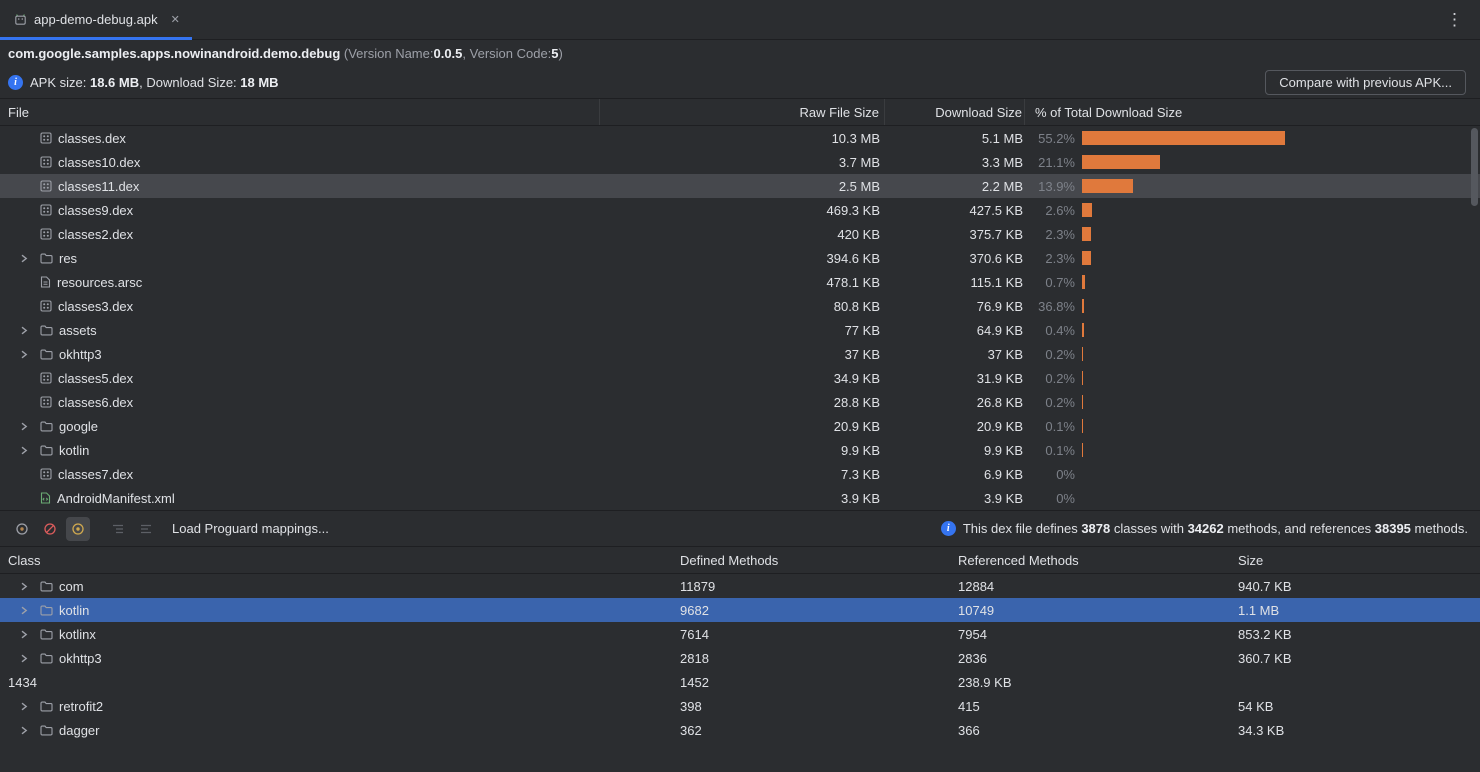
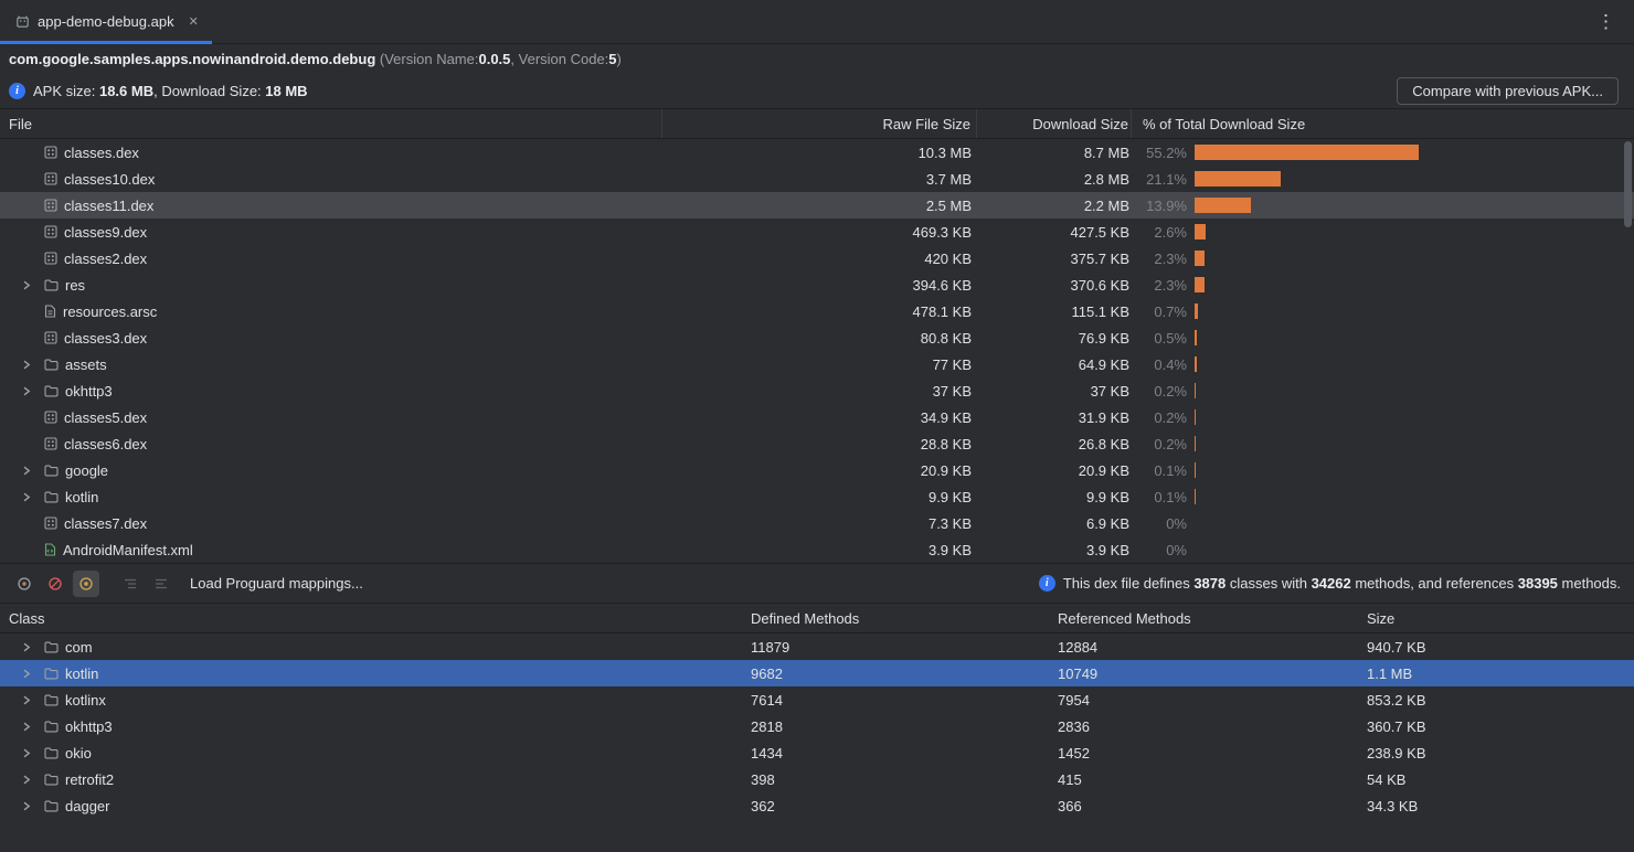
  app-demo-debug.apk
  ✕
  ⋮
  com.google.samples.apps.nowinandroid.demo.debug
  (Version Name:
  0.0.5
  , Version Code:
  5
  )
  i
  APK size: 18.6 MB, Download Size: 18 MB
  Compare with previous APK...
  File
  Raw File Size
  Download Size
  % of Total Download Size
  classes.dex
  10.3 MB
- 5.1 MB
+ 8.7 MB
  55.2%
  classes10.dex
  3.7 MB
- 3.3 MB
+ 2.8 MB
  21.1%
  classes11.dex
  2.5 MB
  2.2 MB
  13.9%
  classes9.dex
  469.3 KB
  427.5 KB
  2.6%
  classes2.dex
  420 KB
  375.7 KB
  2.3%
  res
  394.6 KB
  370.6 KB
  2.3%
  resources.arsc
  478.1 KB
  115.1 KB
  0.7%
  classes3.dex
  80.8 KB
  76.9 KB
- 36.8%
+ 0.5%
  assets
  77 KB
  64.9 KB
  0.4%
  okhttp3
  37 KB
  37 KB
  0.2%
  classes5.dex
  34.9 KB
  31.9 KB
  0.2%
  classes6.dex
  28.8 KB
  26.8 KB
  0.2%
  google
  20.9 KB
  20.9 KB
  0.1%
  kotlin
  9.9 KB
  9.9 KB
  0.1%
  classes7.dex
  7.3 KB
  6.9 KB
  0%
  AndroidManifest.xml
  3.9 KB
  3.9 KB
  0%
  Load Proguard mappings...
  i
  This dex file defines 3878 classes with 34262 methods, and references 38395 methods.
  Class
  Defined Methods
  Referenced Methods
  Size
  com
  11879
  12884
  940.7 KB
  kotlin
  9682
  10749
  1.1 MB
  kotlinx
  7614
  7954
  853.2 KB
  okhttp3
  2818
  2836
  360.7 KB
+ okio
  1434
  1452
  238.9 KB
  retrofit2
  398
  415
  54 KB
  dagger
  362
  366
  34.3 KB
